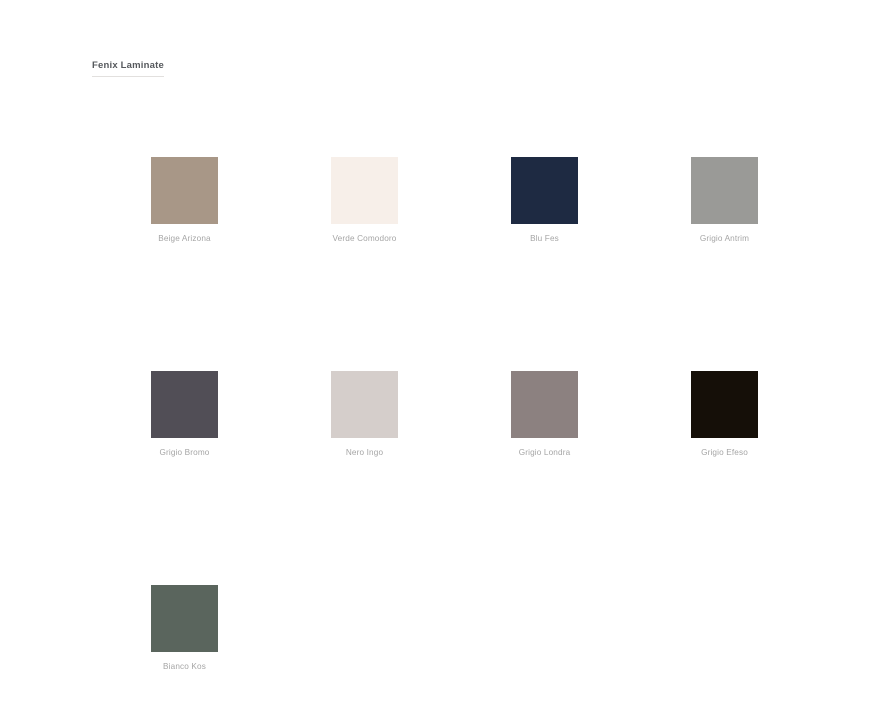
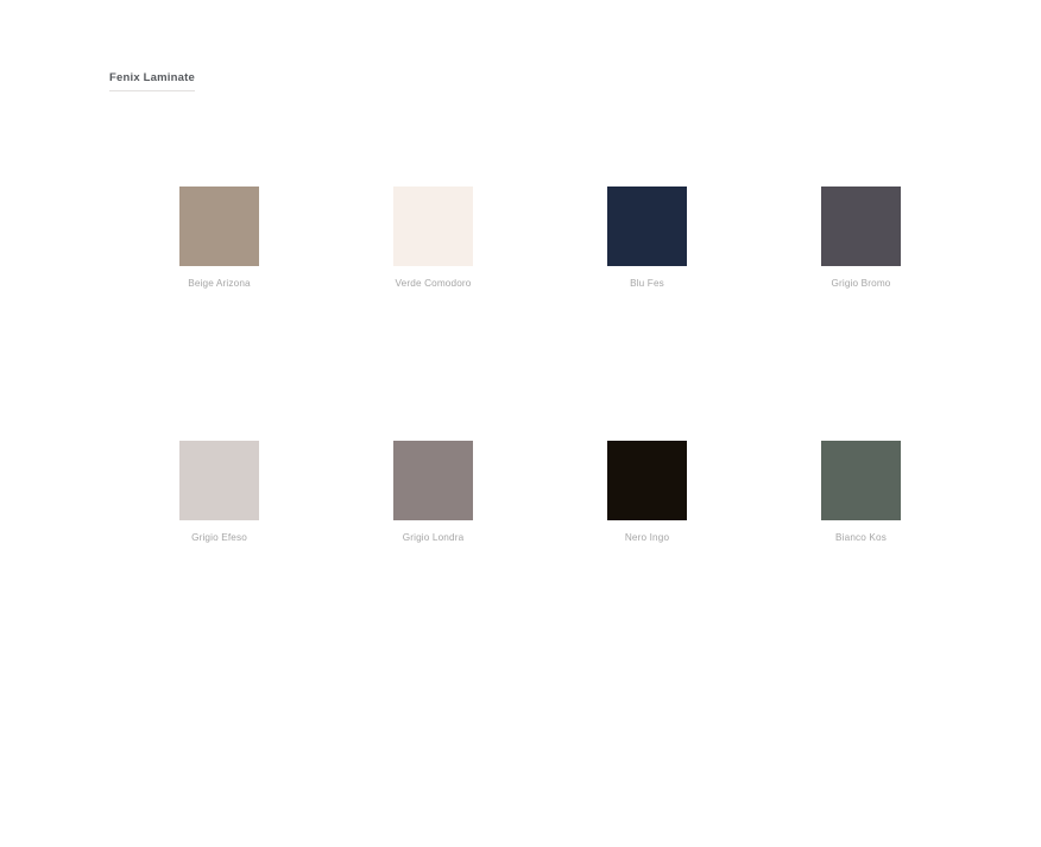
  Fenix Laminate
  Beige Arizona
  Verde Comodoro
  Blu Fes
- Grigio Antrim
  Grigio Bromo
- Nero Ingo
+ Grigio Efeso
  Grigio Londra
- Grigio Efeso
+ Nero Ingo
  Bianco Kos
